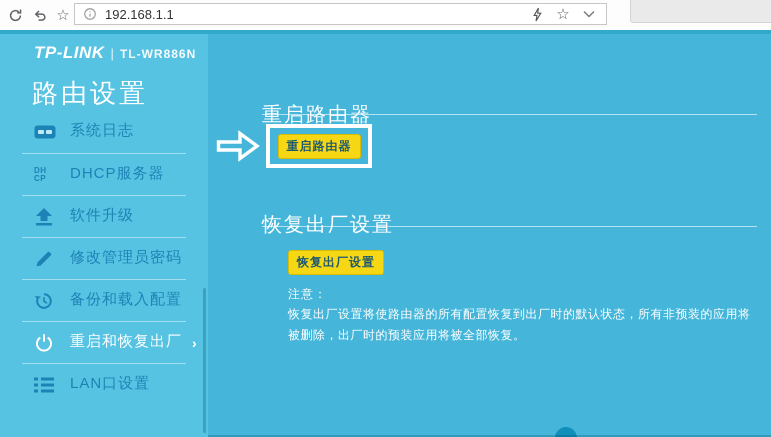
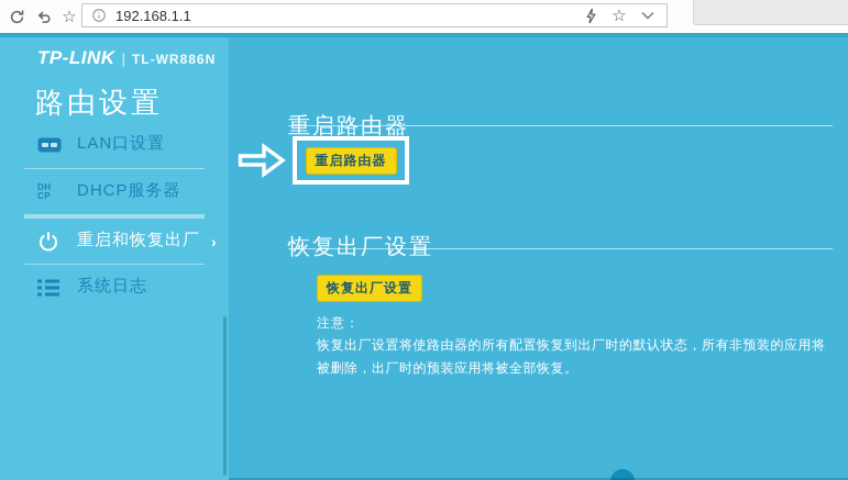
  ☆
  192.168.1.1
  ☆
  TP-LINK
  |
  TL-WR886N
  路由设置
- 系统日志
+ LAN口设置
  DH
  CP
  DHCP服务器
- 软件升级
- 修改管理员密码
- 备份和载入配置
  重启和恢复出厂
  ›
- LAN口设置
+ 系统日志
  重启路由器
  重启路由器
  恢复出厂设置
  恢复出厂设置
  注意：
  恢复出厂设置将使路由器的所有配置恢复到出厂时的默认状态，所有非预装的应用将被删除，出厂时的预装应用将被全部恢复。
